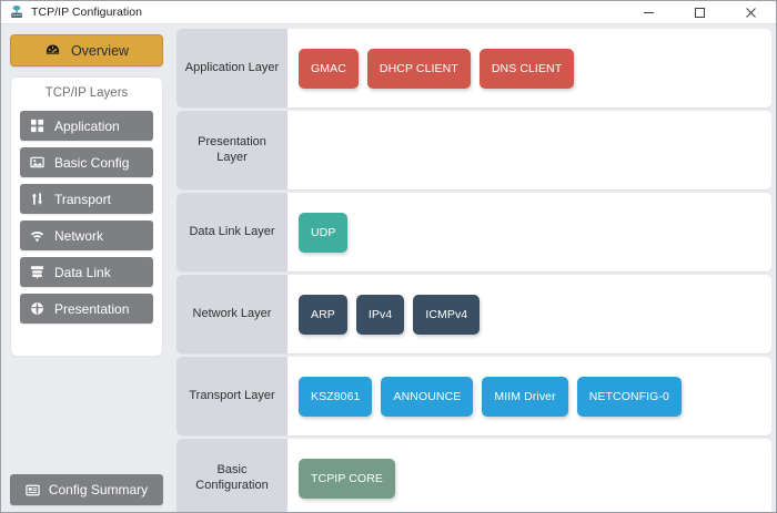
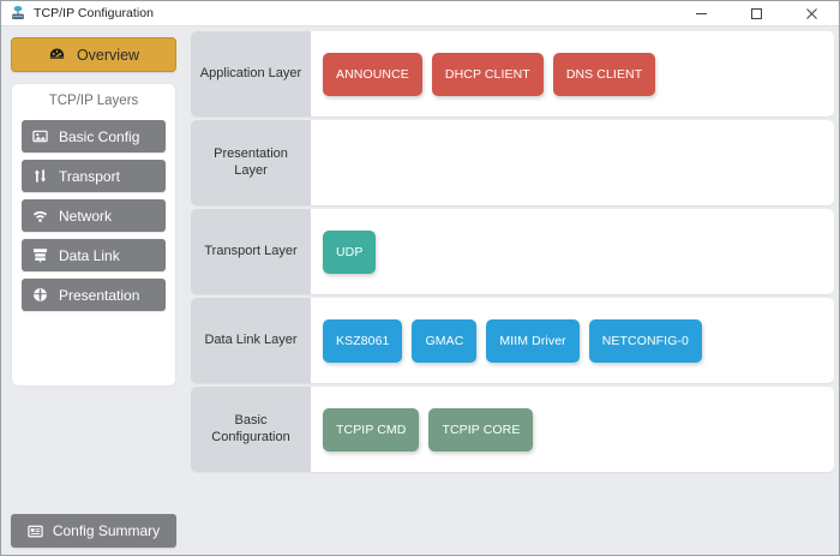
  TCP/IP Configuration
  Overview
  TCP/IP Layers
- Application
  Basic Config
  Transport
  Network
  Data Link
  Presentation
  Config Summary
  Application Layer
- GMAC
+ ANNOUNCE
  DHCP CLIENT
  DNS CLIENT
  Presentation Layer
- Data Link Layer
+ Transport Layer
  UDP
- Network Layer
- ARP
- IPv4
- ICMPv4
- Transport Layer
+ Data Link Layer
  KSZ8061
- ANNOUNCE
+ GMAC
  MIIM Driver
  NETCONFIG-0
  Basic Configuration
+ TCPIP CMD
  TCPIP CORE
